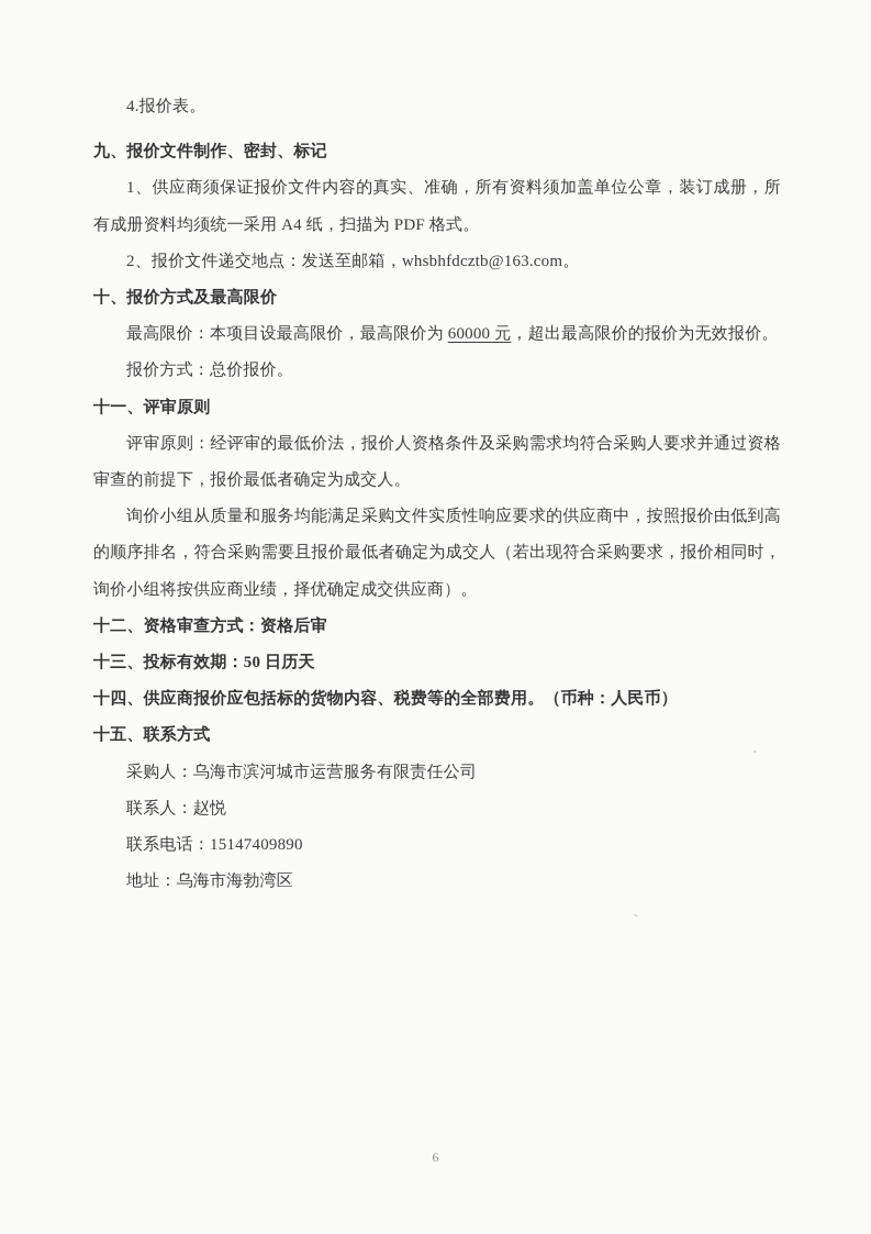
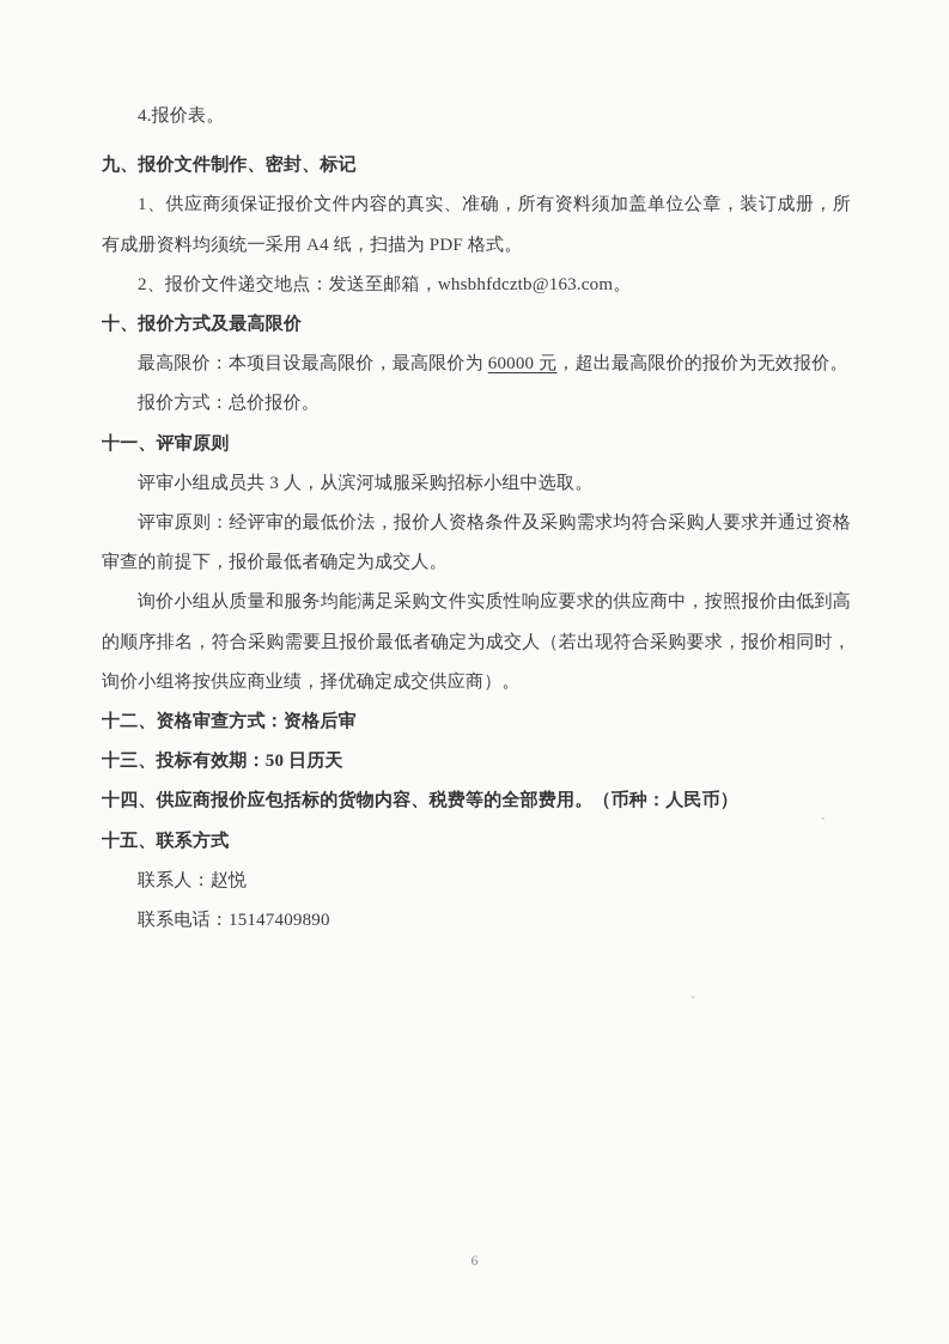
  4.报价表。
  九、报价文件制作、密封、标记
  1、供应商须保证报价文件内容的真实、准确，所有资料须加盖单位公章，装订成册，所有成册资料均须统一采用 A4 纸，扫描为 PDF 格式。
  2、报价文件递交地点：发送至邮箱，whsbhfdcztb@163.com。
  十、报价方式及最高限价
  最高限价：本项目设最高限价，最高限价为 60000 元，超出最高限价的报价为无效报价。
  报价方式：总价报价。
  十一、评审原则
+ 评审小组成员共 3 人，从滨河城服采购招标小组中选取。
  评审原则：经评审的最低价法，报价人资格条件及采购需求均符合采购人要求并通过资格审查的前提下，报价最低者确定为成交人。
  询价小组从质量和服务均能满足采购文件实质性响应要求的供应商中，按照报价由低到高的顺序排名，符合采购需要且报价最低者确定为成交人（若出现符合采购要求，报价相同时，询价小组将按供应商业绩，择优确定成交供应商）。
  十二、资格审查方式：资格后审
  十三、投标有效期：50 日历天
  十四、供应商报价应包括标的货物内容、税费等的全部费用。（币种：人民币）
  十五、联系方式
- 采购人：乌海市滨河城市运营服务有限责任公司
  联系人：赵悦
  联系电话：15147409890
- 地址：乌海市海勃湾区
  6
